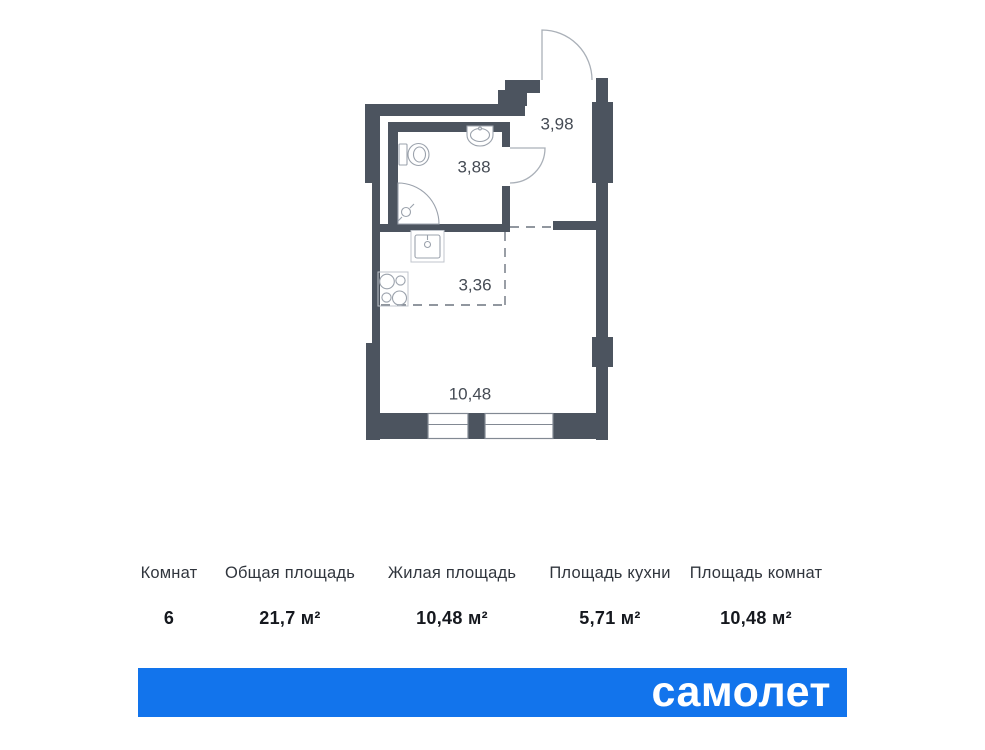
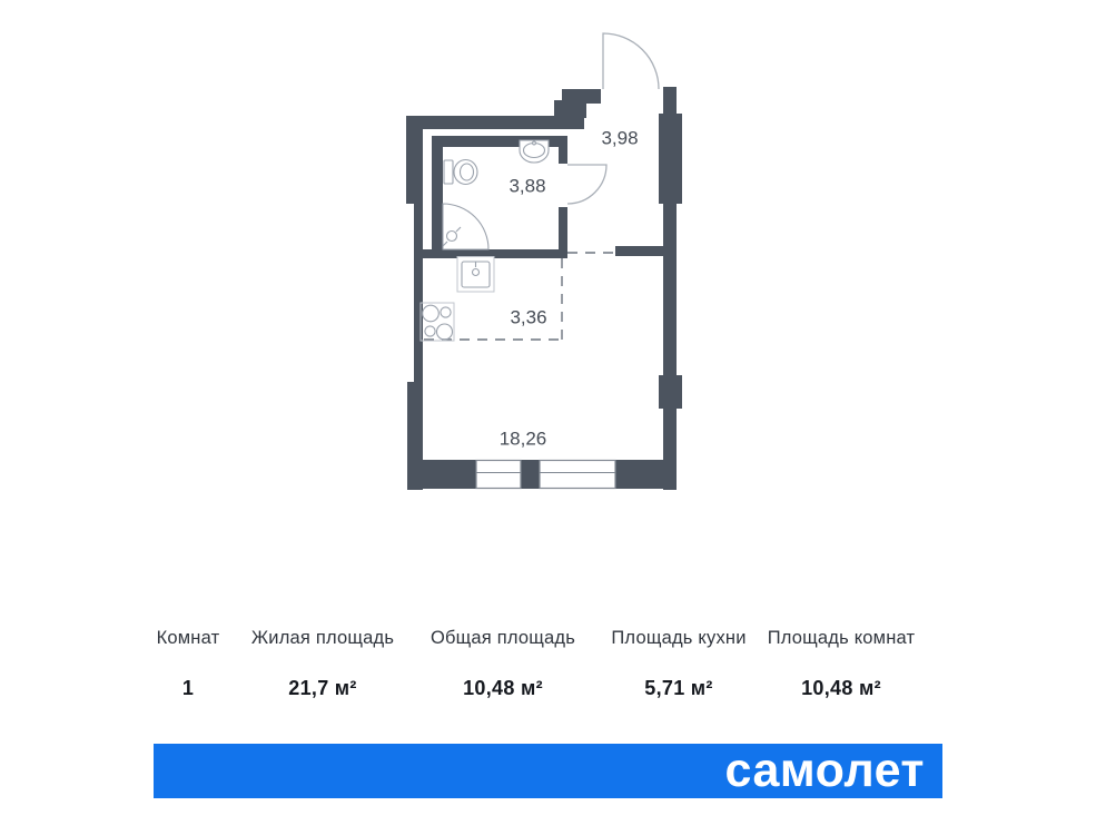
  3,98
  3,88
  3,36
- 10,48
+ 18,26
  Комнат
- 6
+ 1
- Общая площадь
+ Жилая площадь
  21,7 м²
- Жилая площадь
+ Общая площадь
  10,48 м²
  Площадь кухни
  5,71 м²
  Площадь комнат
  10,48 м²
  самолет
